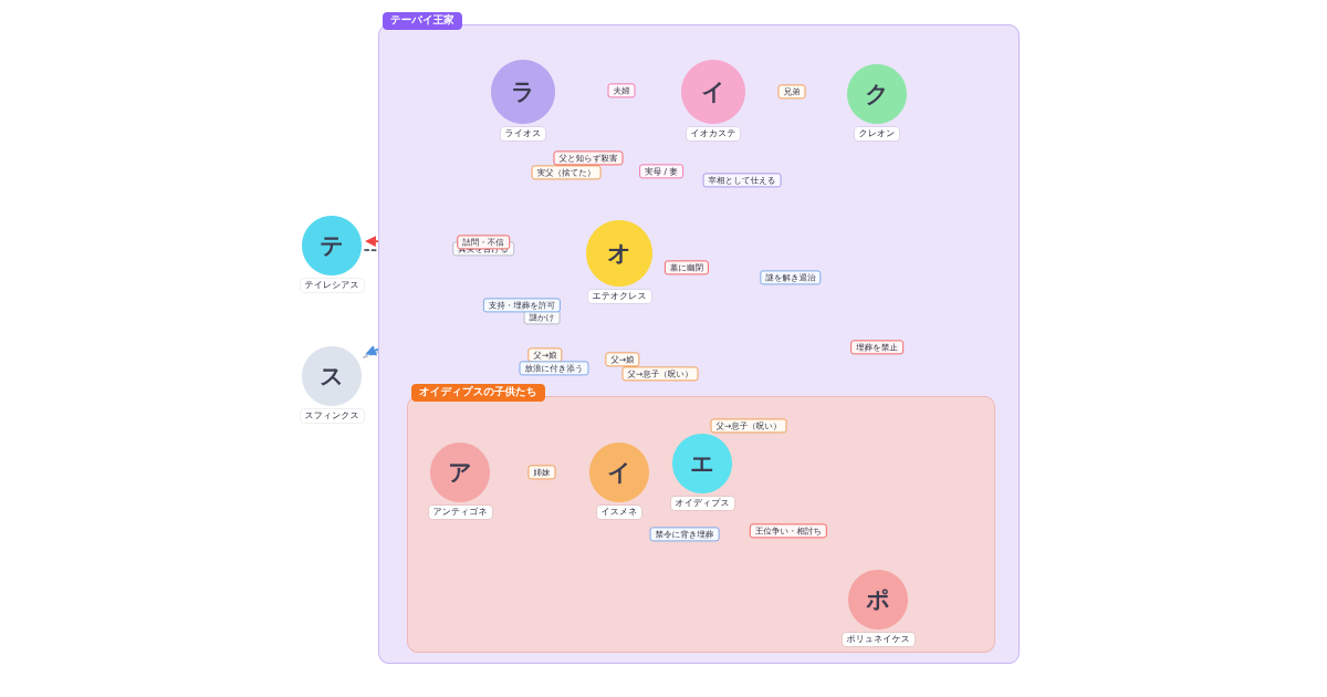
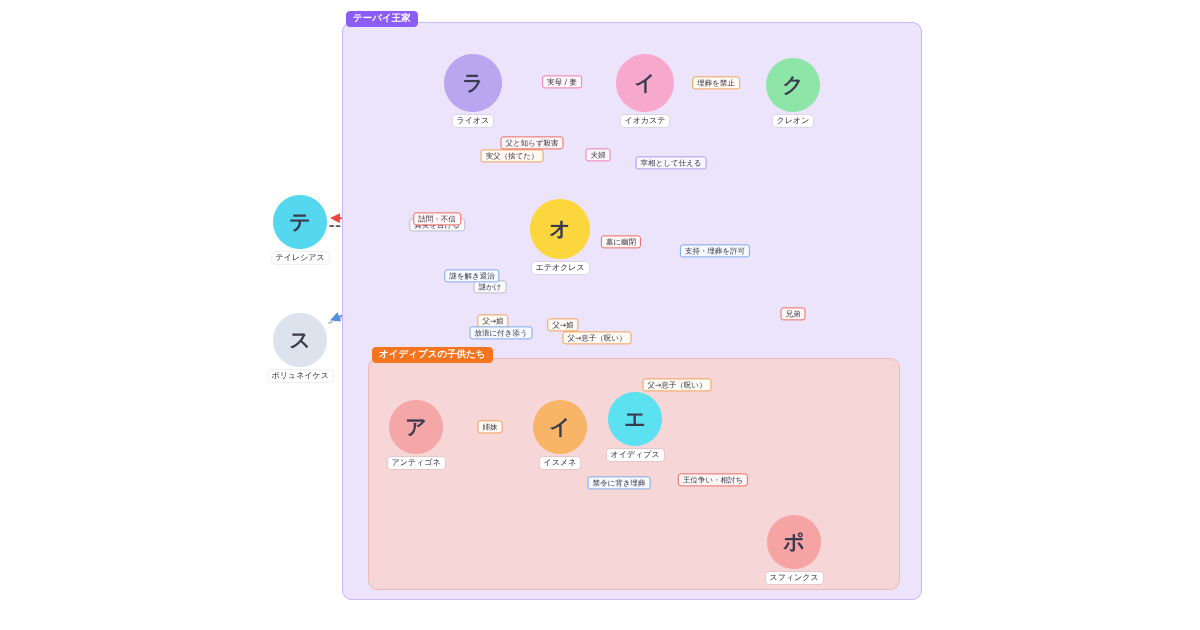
  テーバイ王家
  オイディプスの子供たち
  ラ
  ライオス
  イ
  イオカステ
  ク
  クレオン
  オ
  エテオクレス
  テ
  テイレシアス
  ス
- スフィンクス
+ ポリュネイケス
  ア
  アンティゴネ
  イ
  イスメネ
  エ
  オイディプス
  ポ
- ポリュネイケス
+ スフィンクス
- 夫婦
+ 実母 / 妻
- 兄弟
+ 埋葬を禁止
  実父（捨てた）
  父と知らず殺害
- 実母 / 妻
+ 夫婦
  宰相として仕える
  詰問・不信
  謎かけ
- 支持・埋葬を許可
+ 謎を解き退治
  父→娘
  放浪に付き添う
  父→娘
  父→息子（呪い）
  父→息子（呪い）
  墓に幽閉
- 謎を解き退治
+ 支持・埋葬を許可
- 埋葬を禁止
+ 兄弟
  姉妹
  王位争い・相討ち
  禁令に背き埋葬
